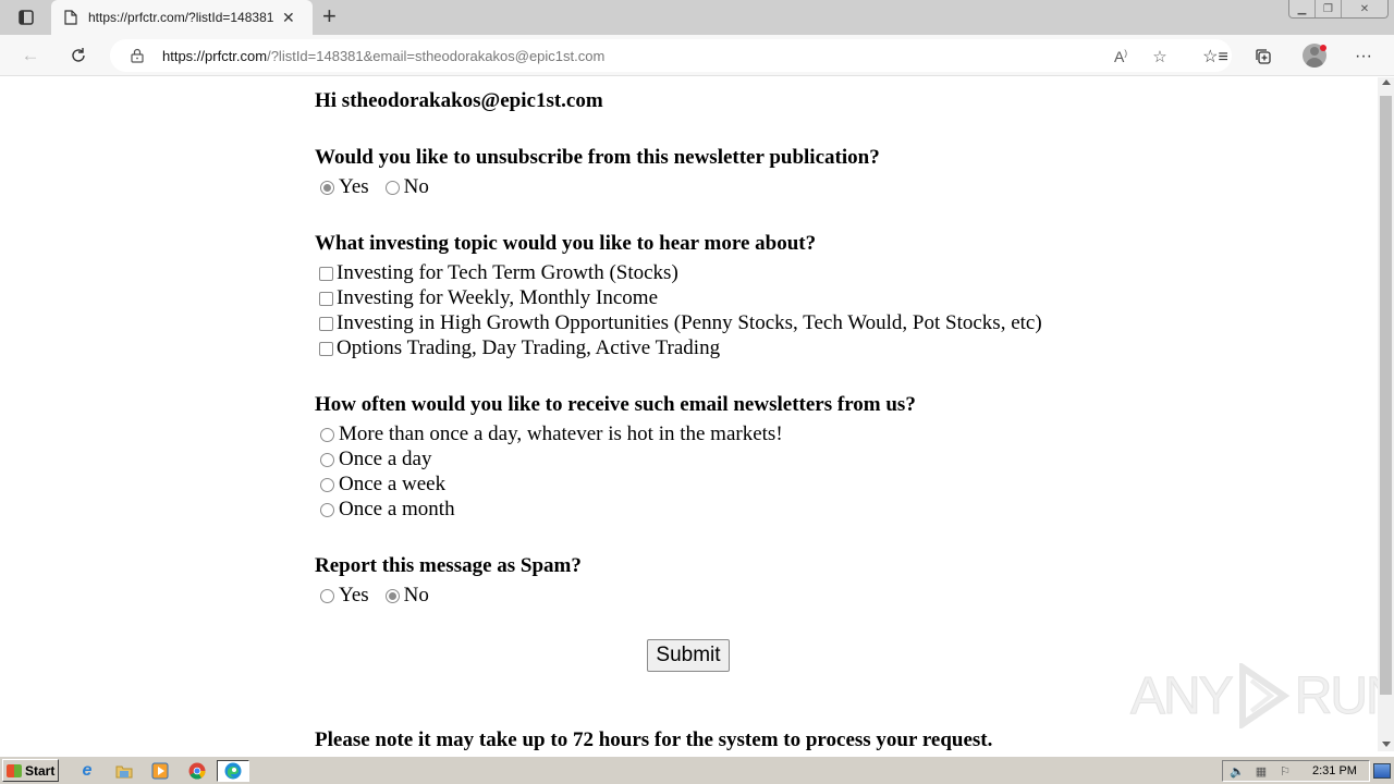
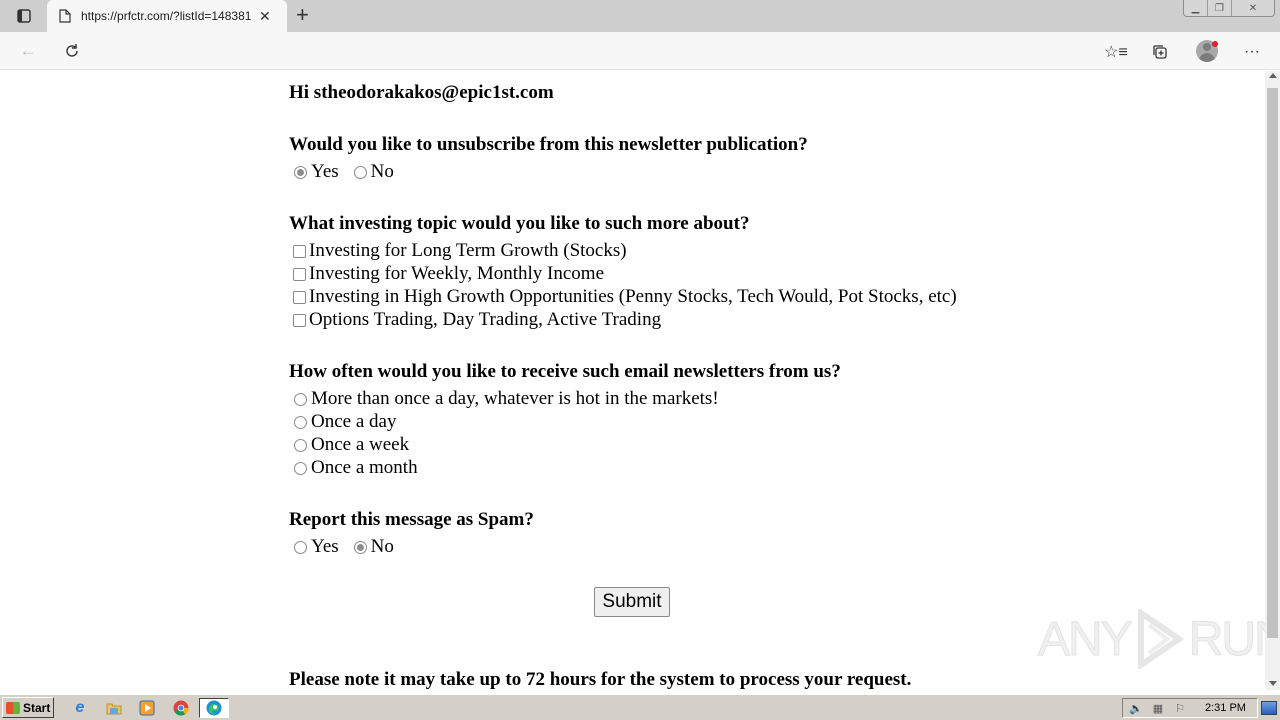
  https://prfctr.com/?listId=148381
  ✕
  +
  ▁
  ❐
  ✕
  ←
- https://prfctr.com/?listId=148381&email=stheodorakakos@epic1st.com
- A)
- ☆
  ☆≡
  ···
  Hi stheodorakakos@epic1st.com
  Would you like to unsubscribe from this newsletter publication?
  Yes
  No
- What investing topic would you like to hear more about?
+ What investing topic would you like to such more about?
- Investing for Tech Term Growth (Stocks)
+ Investing for Long Term Growth (Stocks)
  Investing for Weekly, Monthly Income
  Investing in High Growth Opportunities (Penny Stocks, Tech Would, Pot Stocks, etc)
  Options Trading, Day Trading, Active Trading
  How often would you like to receive such email newsletters from us?
  More than once a day, whatever is hot in the markets!
  Once a day
  Once a week
  Once a month
  Report this message as Spam?
  Yes
  No
  Submit
  Please note it may take up to 72 hours for the system to process your request.
  ANY
  Start
  e
  🔈
  ▦
  ⚐
  2:31 PM
